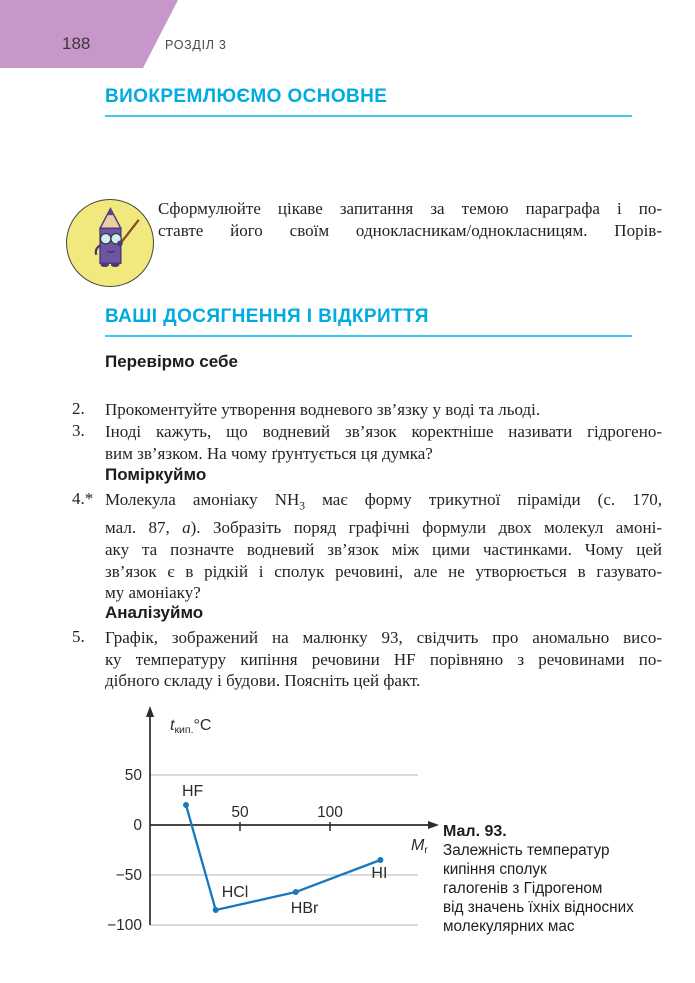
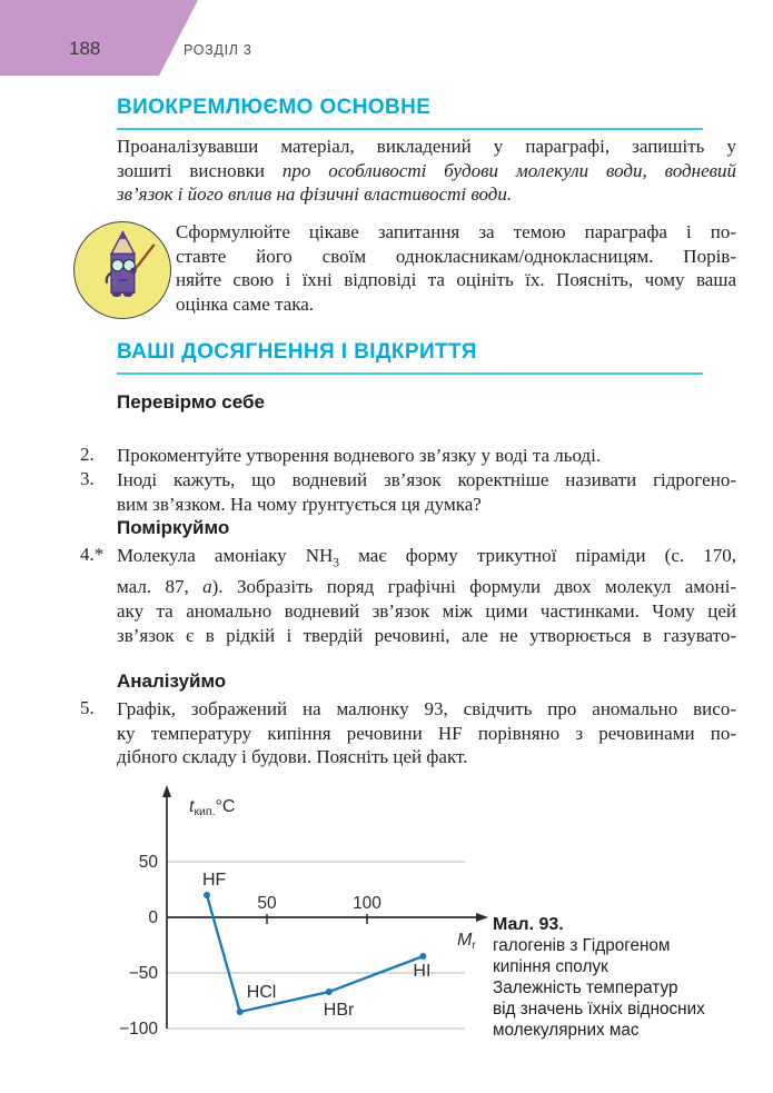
  188
  РОЗДІЛ 3
  ВИОКРЕМЛЮЄМО ОСНОВНЕ
+ Проаналізувавши матеріал, викладений у параграфі, запишіть у
+ зошиті висновки про особливості будови молекули води, водневий
+ зв’язок і його вплив на фізичні властивості води.
  Сформулюйте цікаве запитання за темою параграфа і по-
  ставте його своїм однокласникам/однокласницям. Порів-
+ няйте свою і їхні відповіді та оцініть їх. Поясніть, чому ваша
+ оцінка саме така.
  ВАШІ ДОСЯГНЕННЯ І ВІДКРИТТЯ
  Перевірмо себе
  2.
  Прокоментуйте утворення водневого зв’язку у воді та льоді.
  3.
  Іноді кажуть, що водневий зв’язок коректніше називати гідрогено-
  вим зв’язком. На чому ґрунтується ця думка?
  Поміркуймо
  4.*
  Молекула амоніаку NH3 має форму трикутної піраміди (с. 170,
  мал. 87, а). Зобразіть поряд графічні формули двох молекул амоні-
- аку та позначте водневий зв’язок між цими частинками. Чому цей
+ аку та аномально водневий зв’язок між цими частинками. Чому цей
- зв’язок є в рідкій і сполук речовині, але не утворюється в газувато-
+ зв’язок є в рідкій і твердій речовині, але не утворюється в газувато-
- му амоніаку?
  Аналізуймо
  5.
  Графік, зображений на малюнку 93, свідчить про аномально висо-
  ку температуру кипіння речовини HF порівняно з речовинами по-
  дібного складу і будови. Поясніть цей факт.
  50
  100
  50
  0
  −50
  −100
  tкип.°C
  Mr
  HF
  HCl
  HBr
  HI
  Мал. 93.
- Залежність температур
+ галогенів з Гідрогеном
  кипіння сполук
- галогенів з Гідрогеном
+ Залежність температур
  від значень їхніх відносних
  молекулярних мас
